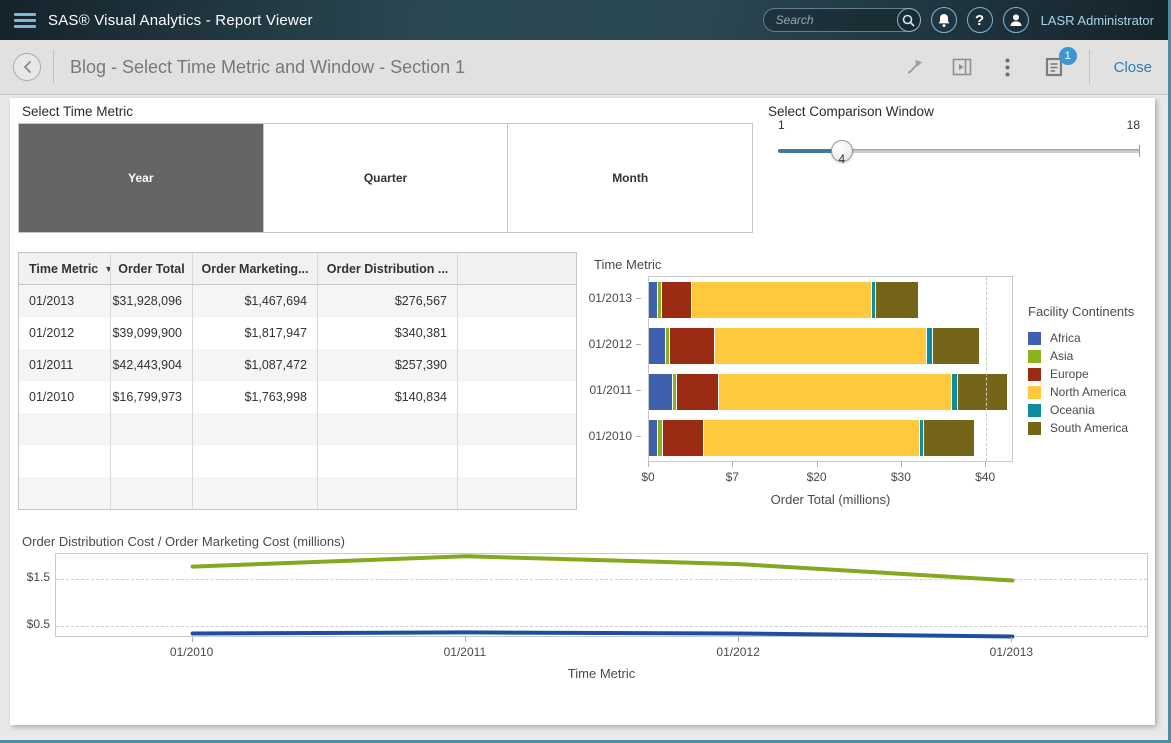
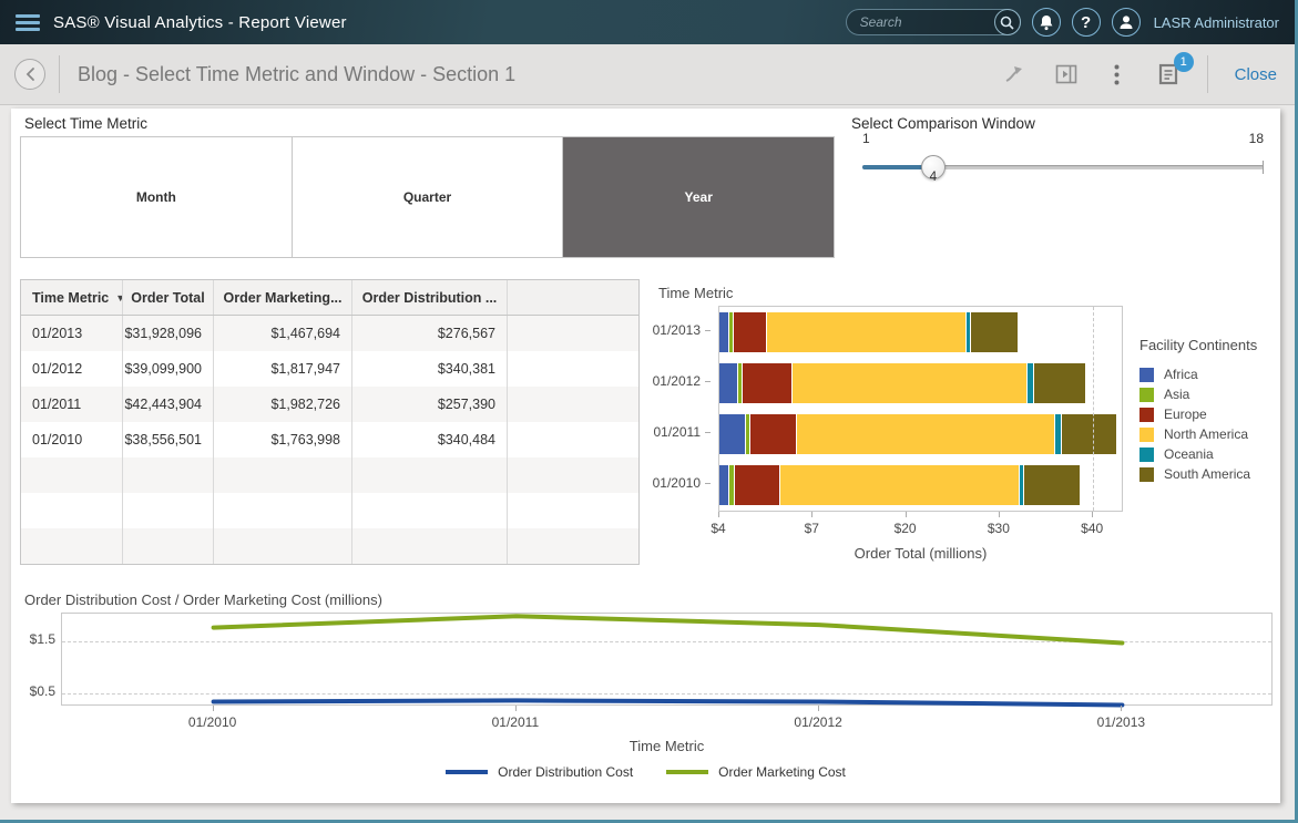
  SAS® Visual Analytics - Report Viewer
  Search
  ?
  LASR Administrator
  Blog - Select Time Metric and Window - Section 1
  1
  Close
  Select Time Metric
- Year
+ Month
  Quarter
- Month
+ Year
  Select Comparison Window
  1
  18
  4
  Time Metric
  ▼
  Order Total
  Order Marketing...
  Order Distribution ...
  01/2013
  $31,928,096
  $1,467,694
  $276,567
  01/2012
  $39,099,900
  $1,817,947
  $340,381
  01/2011
  $42,443,904
- $1,087,472
+ $1,982,726
  $257,390
  01/2010
- $16,799,973
+ $38,556,501
  $1,763,998
- $140,834
+ $340,484
  Time Metric
  01/2013
  01/2012
  01/2011
  01/2010
- $0
+ $4
  $7
  $20
  $30
  $40
  Order Total (millions)
  Facility Continents
  Africa
  Asia
  Europe
  North America
  Oceania
  South America
  Order Distribution Cost / Order Marketing Cost (millions)
  $0.5
  $1.5
  01/2010
  01/2011
  01/2012
  01/2013
  Time Metric
+ Order Distribution Cost
+ Order Marketing Cost
